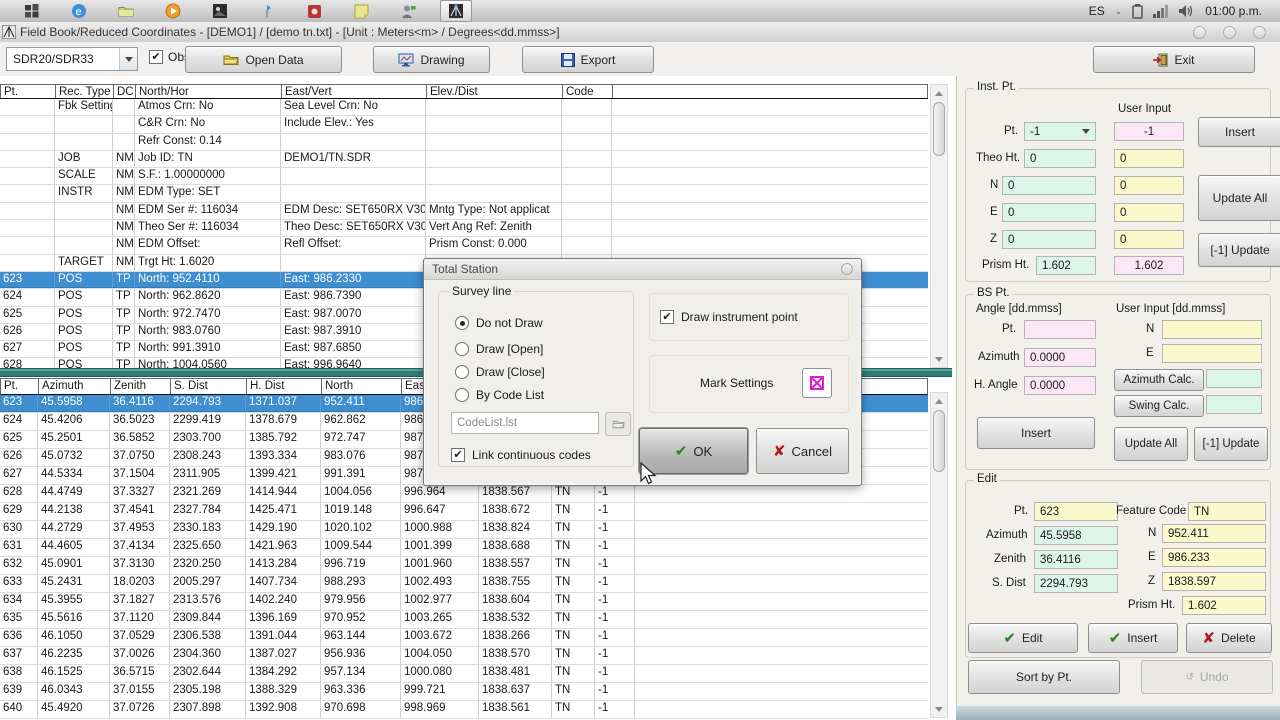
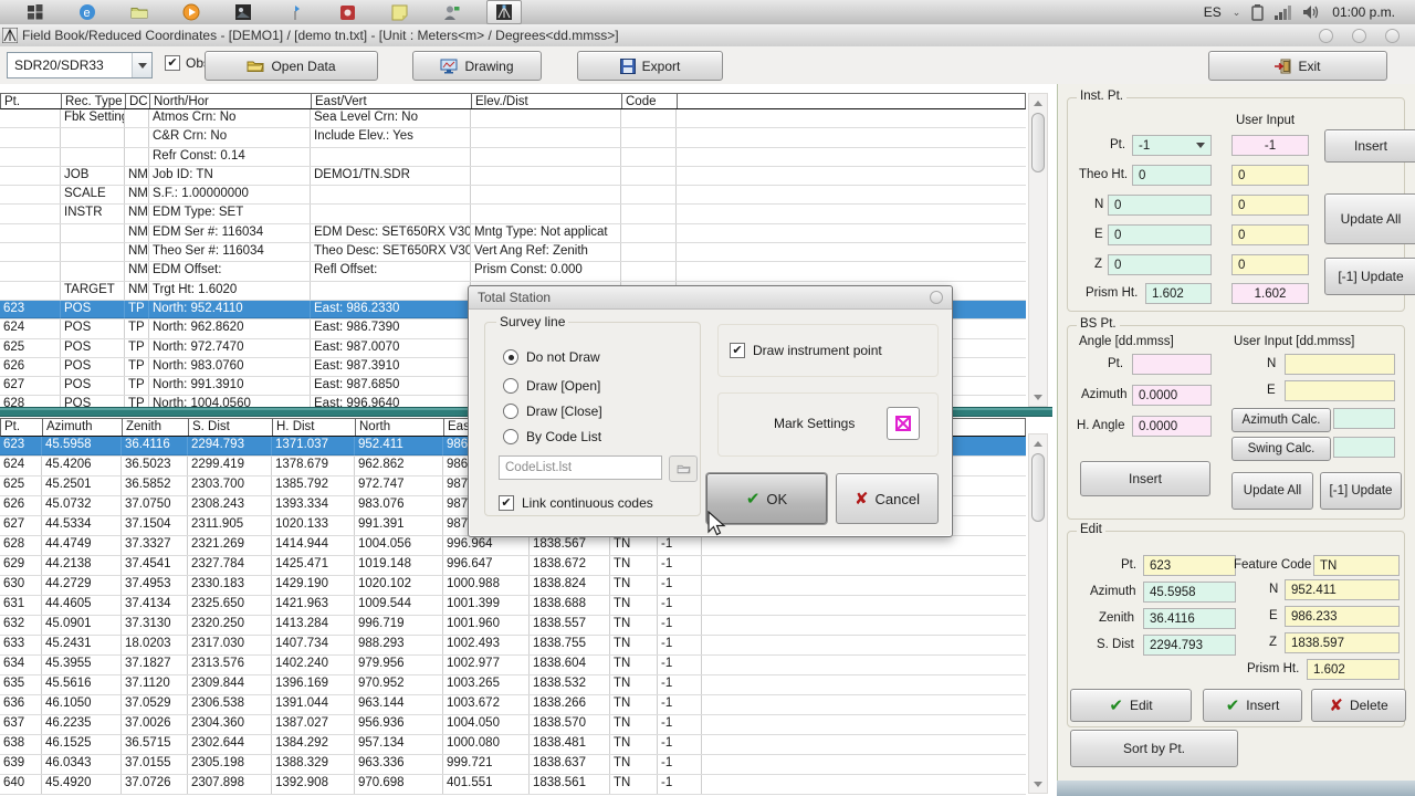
  e
  ES
  ⌄
  01:00 p.m.
  Field Book/Reduced Coordinates - [DEMO1] / [demo tn.txt] - [Unit : Meters<m> / Degrees<dd.mmss>]
  SDR20/SDR33
  ✔
  Open Data
  Drawing
  Export
  Exit
  Pt.
  Rec. Type
  DC
  North/Hor
  East/Vert
  Elev./Dist
  Code
  Fbk Setting
  Atmos Crn: No
  Sea Level Crn: No
  C&R Crn: No
  Include Elev.: Yes
  Refr Const: 0.14
  JOB
  NM
  Job ID: TN
  DEMO1/TN.SDR
  SCALE
  NM
  S.F.: 1.00000000
  INSTR
  NM
  EDM Type: SET
  NM
  EDM Ser #: 116034
  EDM Desc: SET650RX V30
  Mntg Type: Not applicat
  NM
  Theo Ser #: 116034
  Theo Desc: SET650RX V30
  Vert Ang Ref: Zenith
  NM
  EDM Offset:
  Refl Offset:
  Prism Const: 0.000
  TARGET
  NM
  Trgt Ht: 1.6020
  623
  POS
  TP
  North: 952.4110
  East: 986.2330
  624
  POS
  TP
  North: 962.8620
  East: 986.7390
  625
  POS
  TP
  North: 972.7470
  East: 987.0070
  626
  POS
  TP
  North: 983.0760
  East: 987.3910
  627
  POS
  TP
  North: 991.3910
  East: 987.6850
  628
  POS
  TP
  North: 1004.0560
  East: 996.9640
  Pt.
  Azimuth
  Zenith
  S. Dist
  H. Dist
  North
  Eas
  623
  45.5958
  36.4116
  2294.793
  1371.037
  952.411
  624
  45.4206
  36.5023
  2299.419
  1378.679
  962.862
  625
  45.2501
  36.5852
  2303.700
  1385.792
  972.747
  626
  45.0732
  37.0750
  2308.243
  1393.334
  983.076
  627
  44.5334
  37.1504
  2311.905
- 1399.421
+ 1020.133
  991.391
  628
  44.4749
  37.3327
  2321.269
  1414.944
  1004.056
  996.964
  1838.567
  TN
  -1
  629
  44.2138
  37.4541
  2327.784
  1425.471
  1019.148
  996.647
  1838.672
  TN
  -1
  630
  44.2729
  37.4953
  2330.183
  1429.190
  1020.102
  1000.988
  1838.824
  TN
  -1
  631
  44.4605
  37.4134
  2325.650
  1421.963
  1009.544
  1001.399
  1838.688
  TN
  -1
  632
  45.0901
  37.3130
  2320.250
  1413.284
  996.719
  1001.960
  1838.557
  TN
  -1
  633
  45.2431
  18.0203
- 2005.297
+ 2317.030
  1407.734
  988.293
  1002.493
  1838.755
  TN
  -1
  634
  45.3955
  37.1827
  2313.576
  1402.240
  979.956
  1002.977
  1838.604
  TN
  -1
  635
  45.5616
  37.1120
  2309.844
  1396.169
  970.952
  1003.265
  1838.532
  TN
  -1
  636
  46.1050
  37.0529
  2306.538
  1391.044
  963.144
  1003.672
  1838.266
  TN
  -1
  637
  46.2235
  37.0026
  2304.360
  1387.027
  956.936
  1004.050
  1838.570
  TN
  -1
  638
  46.1525
  36.5715
  2302.644
  1384.292
  957.134
  1000.080
  1838.481
  TN
  -1
  639
  46.0343
  37.0155
  2305.198
  1388.329
  963.336
  999.721
  1838.637
  TN
  -1
  640
  45.4920
  37.0726
  2307.898
  1392.908
  970.698
- 998.969
+ 401.551
  1838.561
  TN
  -1
  Inst. Pt.
  User Input
  Pt.
  -1
  -1
  Theo Ht.
  0
  0
  N
  0
  0
  E
  0
  0
  Z
  0
  0
  Prism Ht.
  1.602
  1.602
  Insert
  Update All
  [-1] Update
  BS Pt.
  Angle [dd.mmss]
  User Input [dd.mmss]
  Pt.
  N
  Azimuth
  0.0000
  E
  H. Angle
  0.0000
  Azimuth Calc.
  Swing Calc.
  Insert
  Update All
  [-1] Update
  Edit
  Pt.
  623
  Feature Code
  TN
  Azimuth
  45.5958
  N
  952.411
  Zenith
  36.4116
  E
  986.233
  S. Dist
  2294.793
  Z
  1838.597
  Prism Ht.
  1.602
  ✔
  Edit
  ✔
  Insert
  ✘
  Delete
  Sort by Pt.
- ↺
- Undo
  Total Station
  Survey line
  Do not Draw
  Draw [Open]
  Draw [Close]
  By Code List
  CodeList.lst
  ✔
  Link continuous codes
  ✔
  Draw instrument point
  Mark Settings
  ✔
  OK
  ✘
  Cancel
